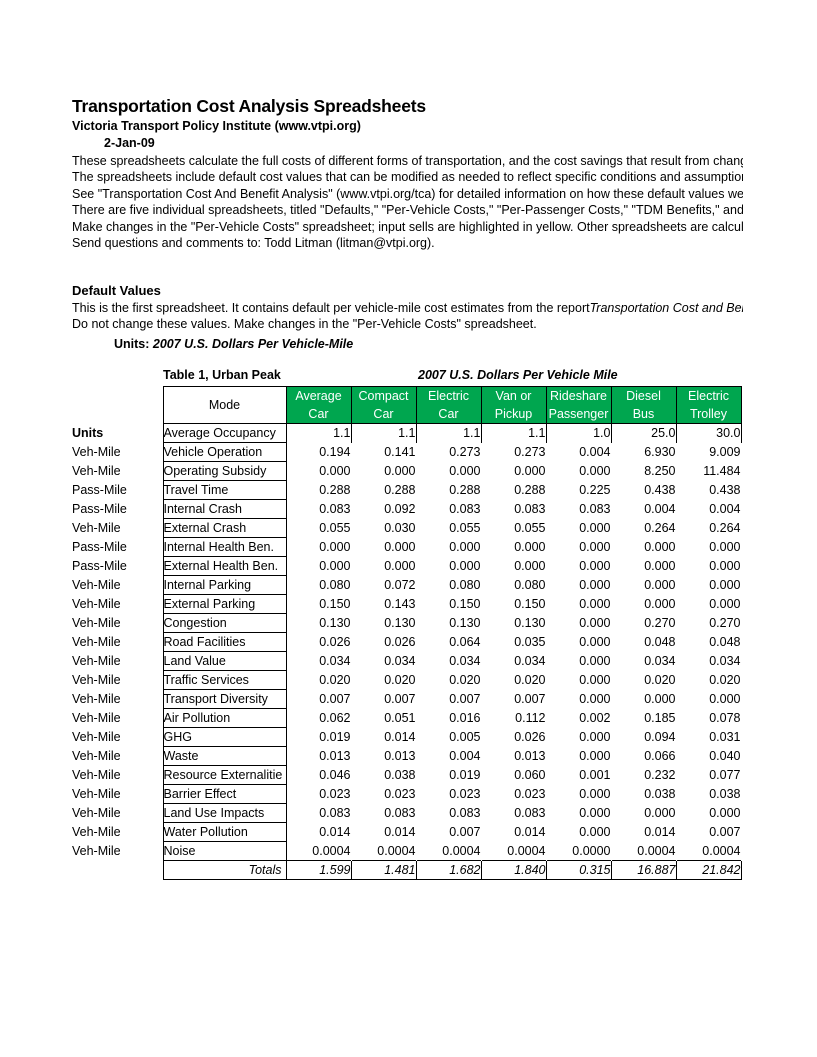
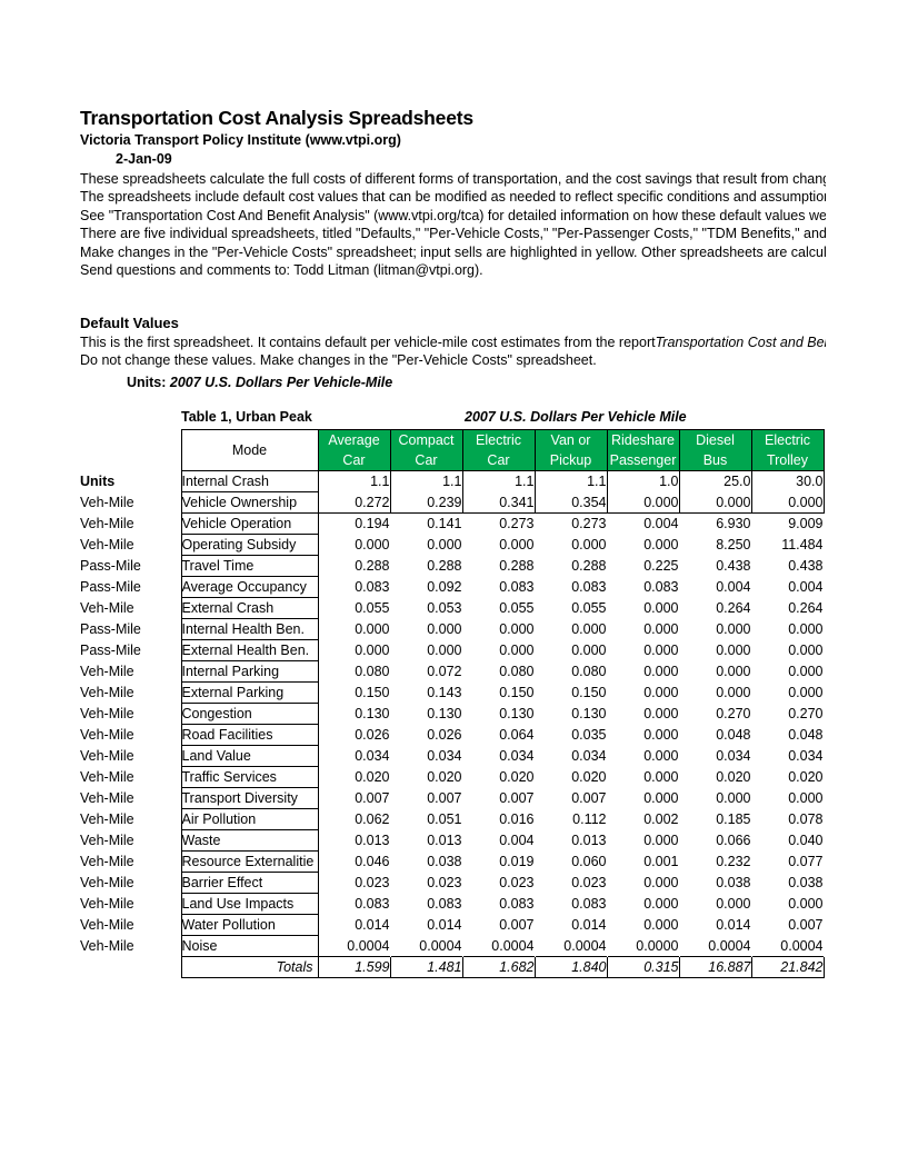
  Transportation Cost Analysis Spreadsheets
  Victoria Transport Policy Institute (www.vtpi.org)
  2-Jan-09
  These spreadsheets calculate the full costs of different forms of transportation, and the cost savings that result from chan
  The spreadsheets include default cost values that can be modified as needed to reflect specific conditions and assumptio
  See "Transportation Cost And Benefit Analysis" (www.vtpi.org/tca) for detailed information on how these default values we
  There are five individual spreadsheets, titled "Defaults," "Per-Vehicle Costs," "Per-Passenger Costs," "TDM Benefits," and
  Make changes in the "Per-Vehicle Costs" spreadsheet; input sells are highlighted in yellow. Other spreadsheets are calcul
  Send questions and comments to: Todd Litman (litman@vtpi.org).
  Default Values
  This is the first spreadsheet. It contains default per vehicle-mile cost estimates from the reportTransportation Cost and Be
  Do not change these values. Make changes in the "Per-Vehicle Costs" spreadsheet.
  Units: 2007 U.S. Dollars Per Vehicle-Mile
  Table 1, Urban Peak
  2007 U.S. Dollars Per Vehicle Mile
  	Mode	Average Car	Compact Car	Electric Car	Van or Pickup	Rideshare Passenger	Diesel Bus	Electric Trolley
- Units	Average Occupancy	1.1	1.1	1.1	1.1	1.0	25.0	30.0
+ Units	Internal Crash	1.1	1.1	1.1	1.1	1.0	25.0	30.0
+ Veh-Mile	Vehicle Ownership	0.272	0.239	0.341	0.354	0.000	0.000	0.000
  Veh-Mile	Vehicle Operation	0.194	0.141	0.273	0.273	0.004	6.930	9.009
  Veh-Mile	Operating Subsidy	0.000	0.000	0.000	0.000	0.000	8.250	11.484
  Pass-Mile	Travel Time	0.288	0.288	0.288	0.288	0.225	0.438	0.438
- Pass-Mile	Internal Crash	0.083	0.092	0.083	0.083	0.083	0.004	0.004
+ Pass-Mile	Average Occupancy	0.083	0.092	0.083	0.083	0.083	0.004	0.004
- Veh-Mile	External Crash	0.055	0.030	0.055	0.055	0.000	0.264	0.264
+ Veh-Mile	External Crash	0.055	0.053	0.055	0.055	0.000	0.264	0.264
  Pass-Mile	Internal Health Ben.	0.000	0.000	0.000	0.000	0.000	0.000	0.000
  Pass-Mile	External Health Ben.	0.000	0.000	0.000	0.000	0.000	0.000	0.000
  Veh-Mile	Internal Parking	0.080	0.072	0.080	0.080	0.000	0.000	0.000
  Veh-Mile	External Parking	0.150	0.143	0.150	0.150	0.000	0.000	0.000
  Veh-Mile	Congestion	0.130	0.130	0.130	0.130	0.000	0.270	0.270
  Veh-Mile	Road Facilities	0.026	0.026	0.064	0.035	0.000	0.048	0.048
  Veh-Mile	Land Value	0.034	0.034	0.034	0.034	0.000	0.034	0.034
  Veh-Mile	Traffic Services	0.020	0.020	0.020	0.020	0.000	0.020	0.020
  Veh-Mile	Transport Diversity	0.007	0.007	0.007	0.007	0.000	0.000	0.000
  Veh-Mile	Air Pollution	0.062	0.051	0.016	0.112	0.002	0.185	0.078
- Veh-Mile	GHG	0.019	0.014	0.005	0.026	0.000	0.094	0.031
  Veh-Mile	Waste	0.013	0.013	0.004	0.013	0.000	0.066	0.040
  Veh-Mile	Resource Externalitie	0.046	0.038	0.019	0.060	0.001	0.232	0.077
  Veh-Mile	Barrier Effect	0.023	0.023	0.023	0.023	0.000	0.038	0.038
  Veh-Mile	Land Use Impacts	0.083	0.083	0.083	0.083	0.000	0.000	0.000
  Veh-Mile	Water Pollution	0.014	0.014	0.007	0.014	0.000	0.014	0.007
  Veh-Mile	Noise	0.0004	0.0004	0.0004	0.0004	0.0000	0.0004	0.0004
  	Totals	1.599	1.481	1.682	1.840	0.315	16.887	21.842
